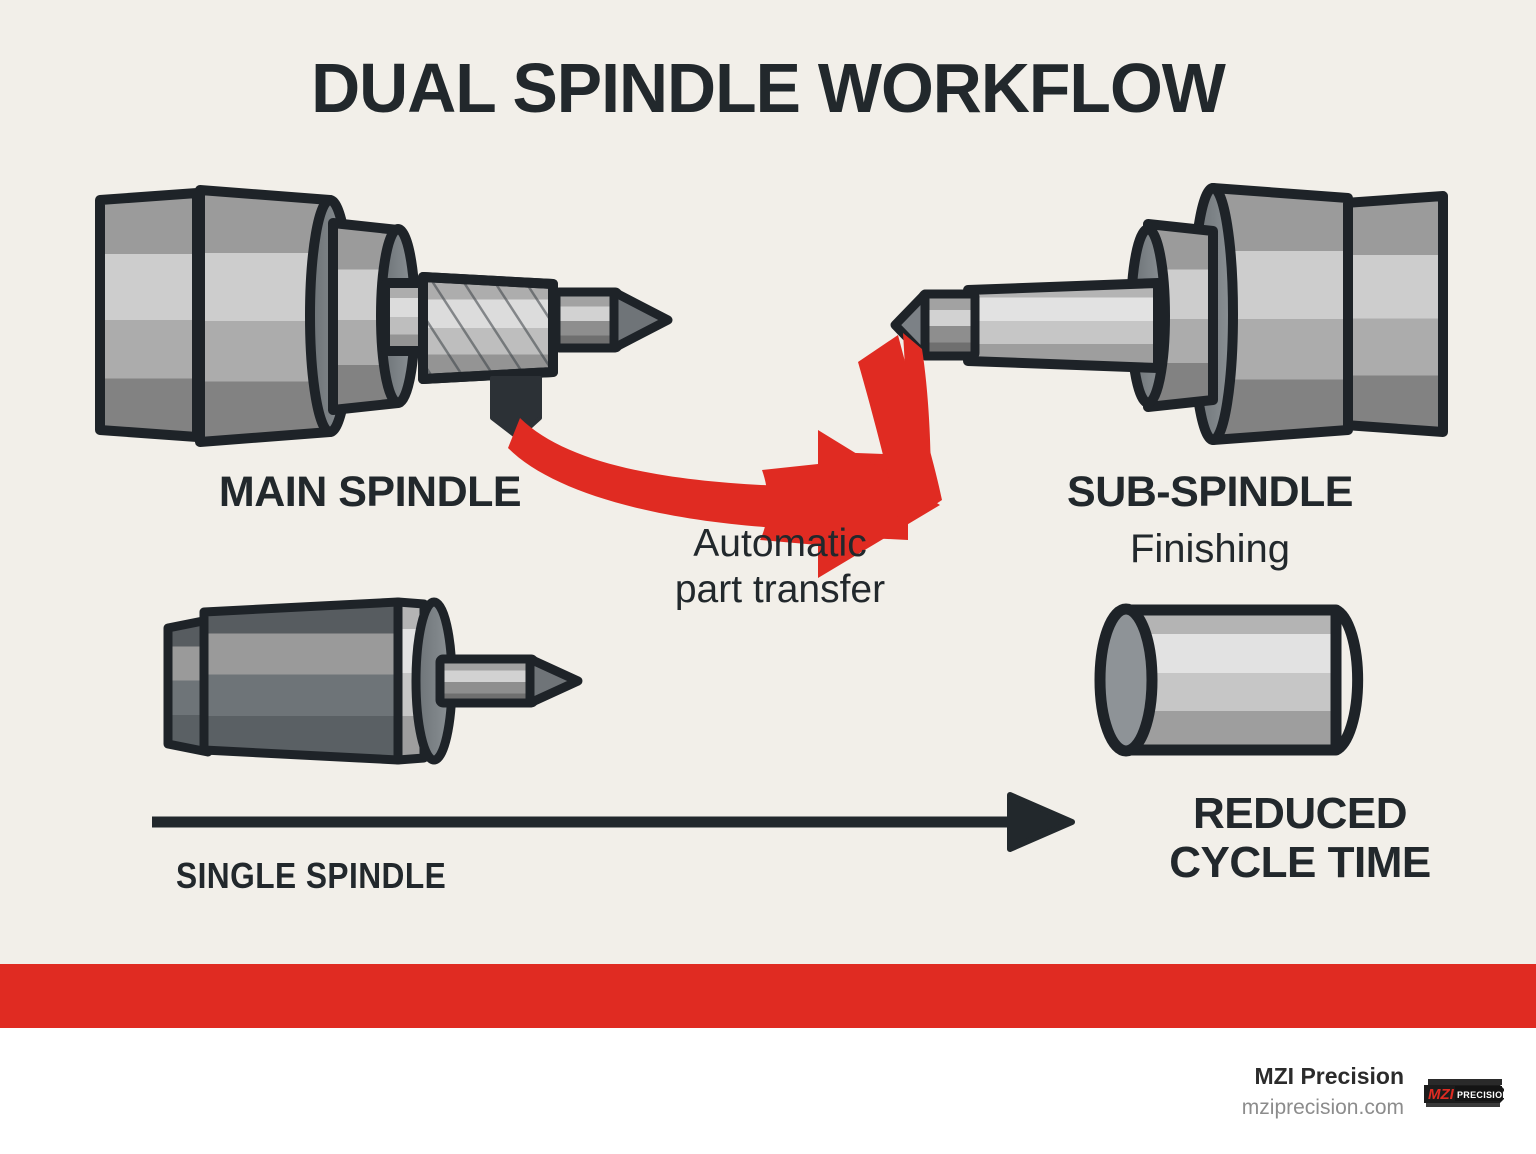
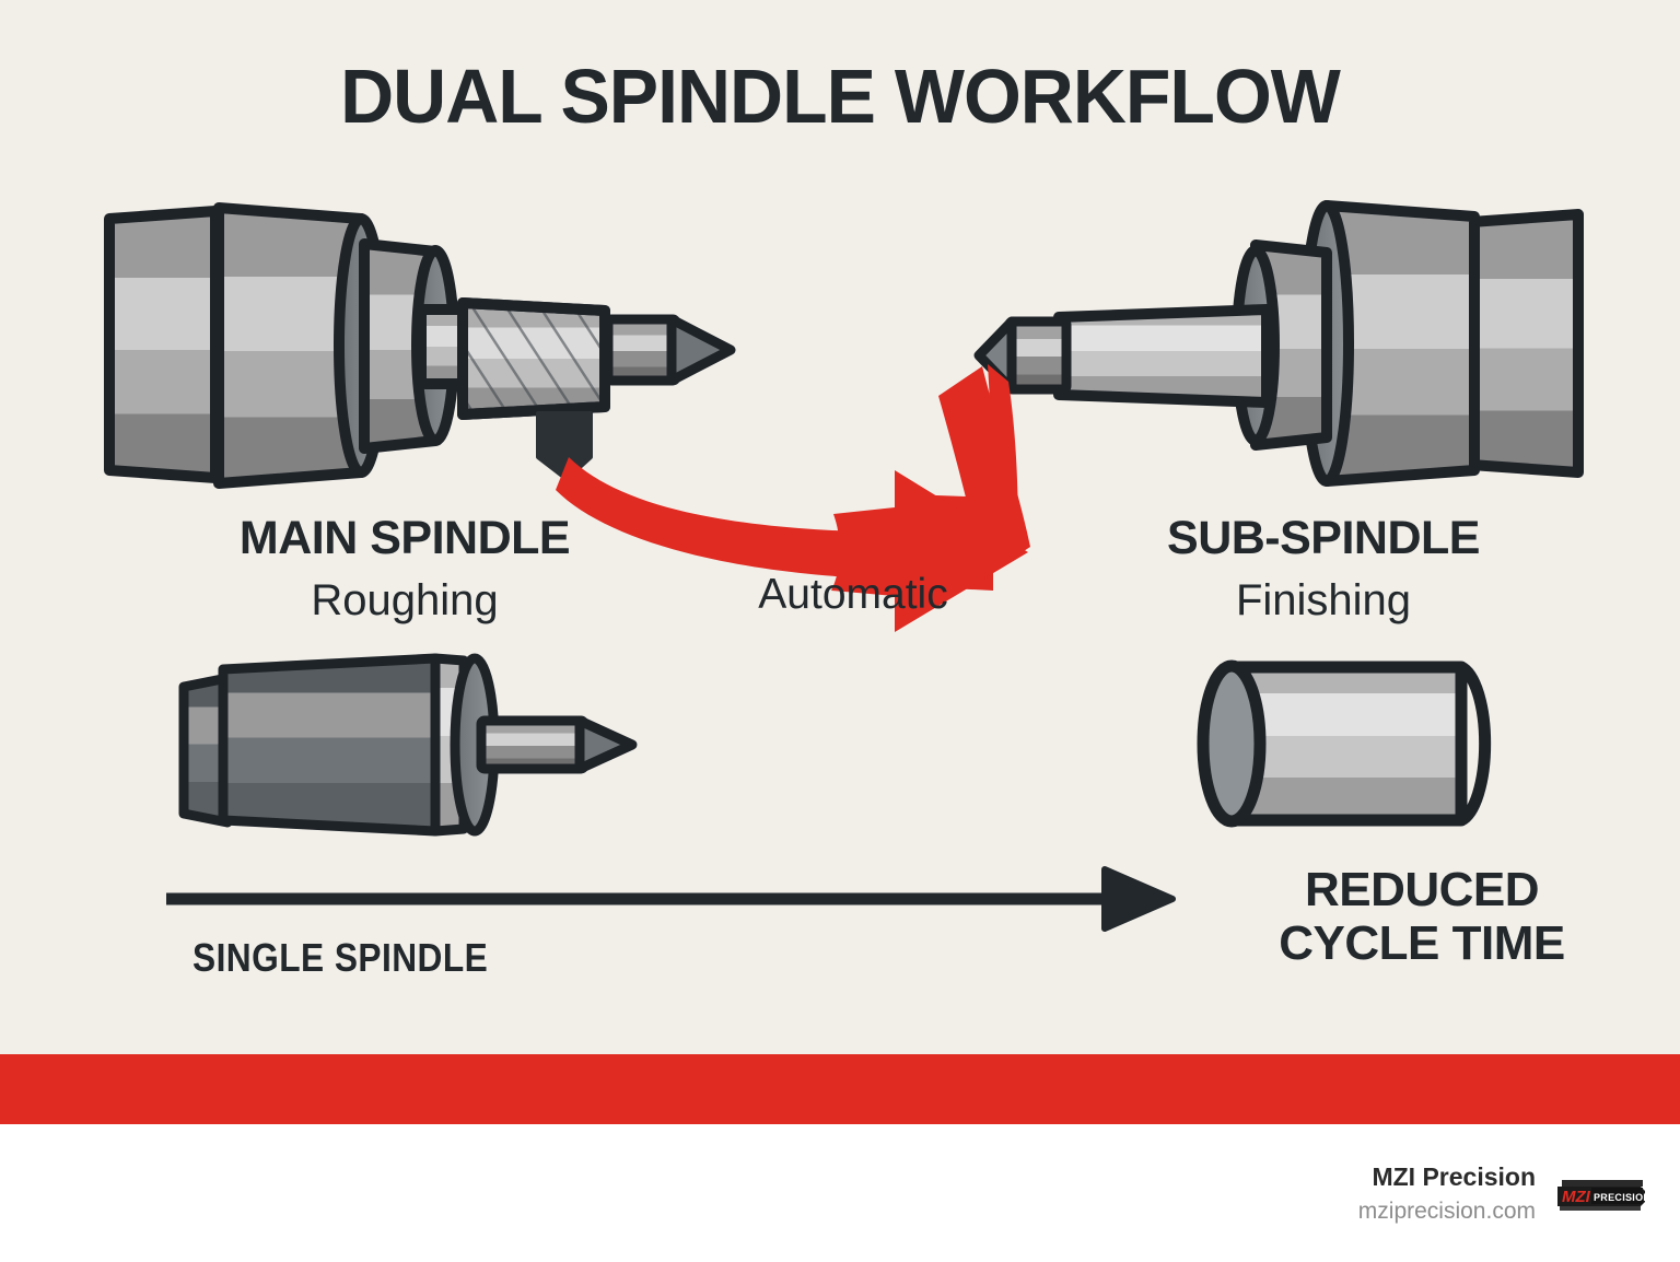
  DUAL SPINDLE WORKFLOW
  MAIN SPINDLE
+ Roughing
  SUB-SPINDLE
  Finishing
  Automatic
- part transfer
  SINGLE SPINDLE
  REDUCED
  CYCLE TIME
  MZI Precision
  mziprecision.com
  MZI
  PRECISION
